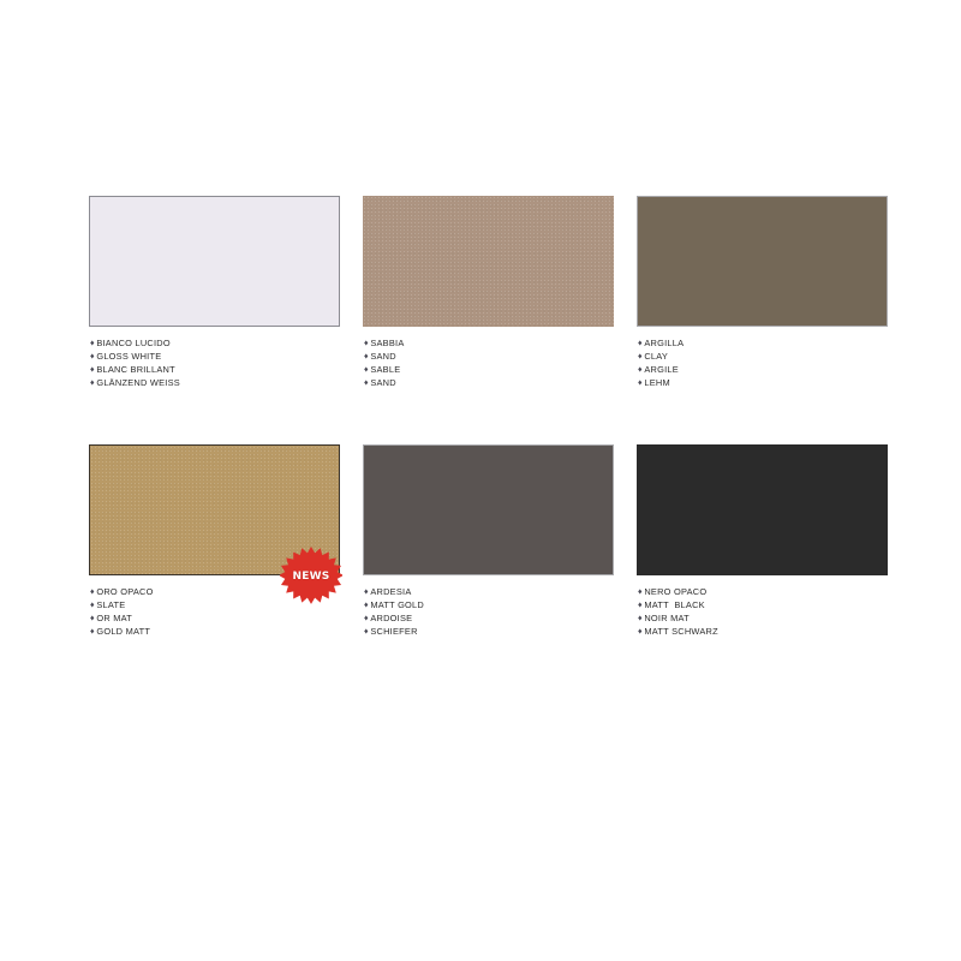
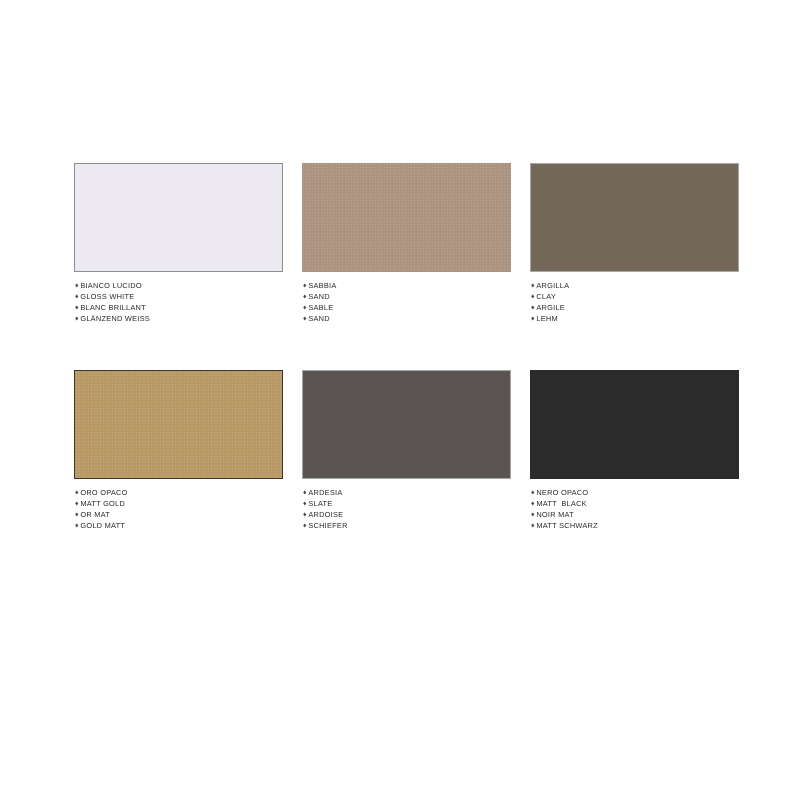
  BIANCO LUCIDO
  GLOSS WHITE
  BLANC BRILLANT
  GLÄNZEND WEISS
  SABBIA
  SAND
  SABLE
  SAND
  ARGILLA
  CLAY
  ARGILE
  LEHM
- NEWS
  ORO OPACO
- SLATE
+ MATT GOLD
  OR MAT
  GOLD MATT
  ARDESIA
- MATT GOLD
+ SLATE
  ARDOISE
  SCHIEFER
  NERO OPACO
  MATT BLACK
  NOIR MAT
  MATT SCHWARZ
